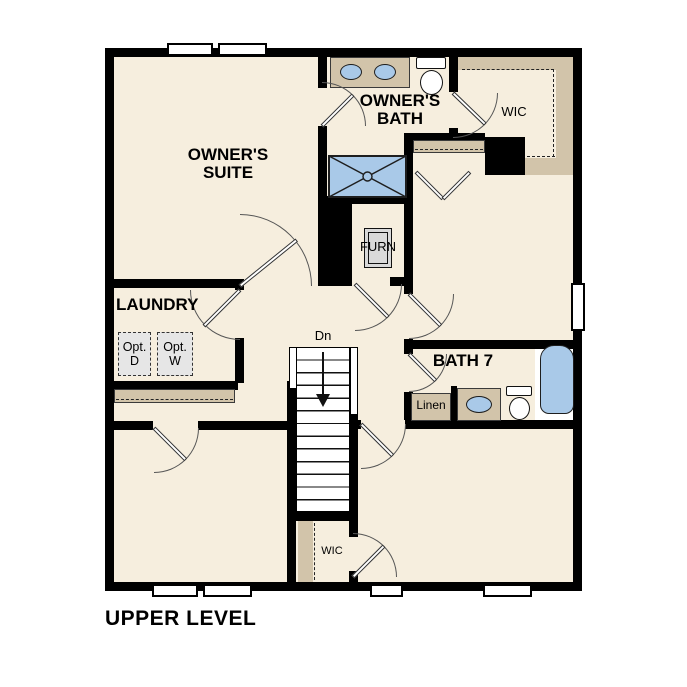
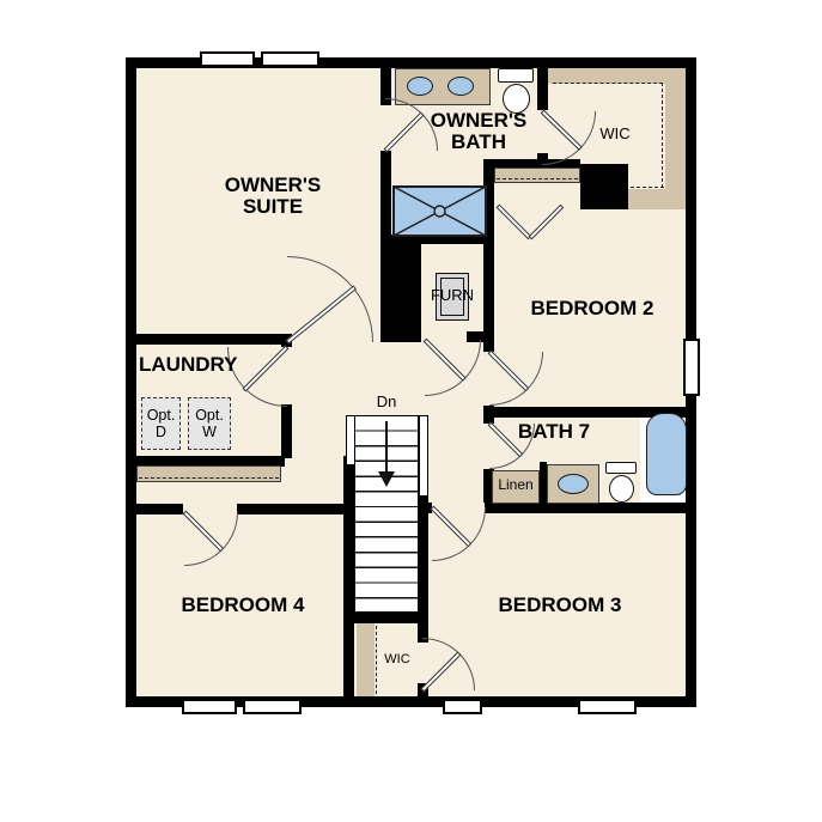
  Opt.
  D
  Opt.
  W
  OWNER'S
  SUITE
  OWNER'S
  BATH
  WIC
+ BEDROOM 2
  FURN
  LAUNDRY
  BATH 7
  Linen
+ BEDROOM 4
+ BEDROOM 3
  WIC
  Dn
- UPPER LEVEL
